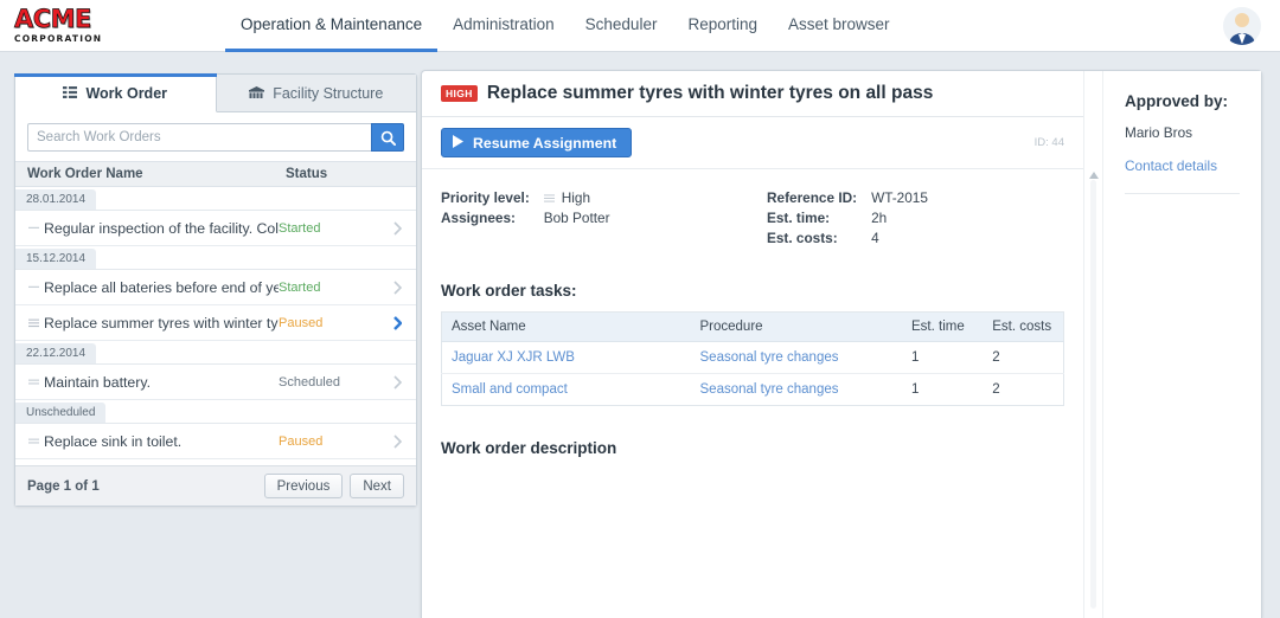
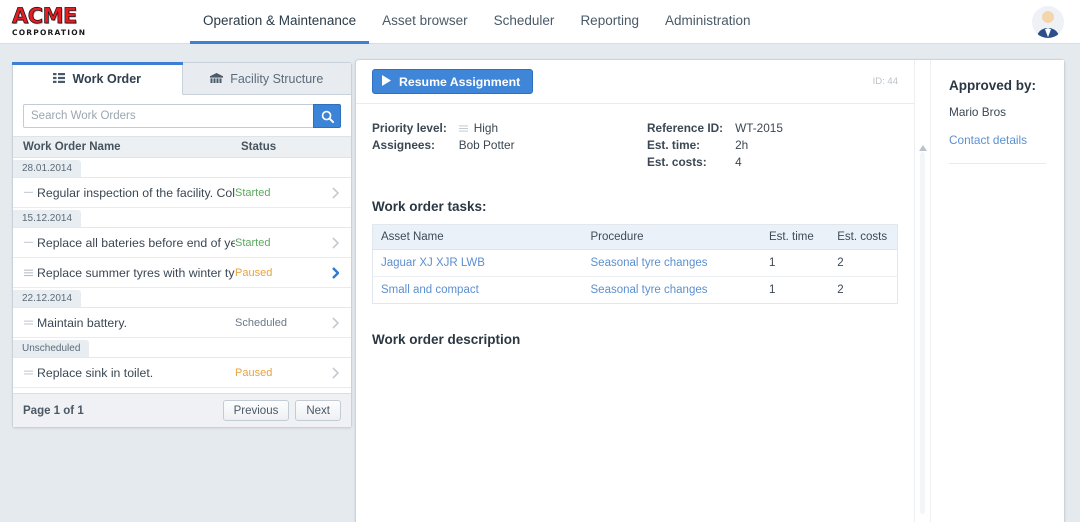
  ACME
  CORPORATION
  Operation & Maintenance
- Administration
+ Asset browser
  Scheduler
  Reporting
- Asset browser
+ Administration
  Work Order
  Facility Structure
  Search Work Orders
  Work Order Name
  Status
  28.01.2014
  Regular inspection of the facility. Col
  Started
  15.12.2014
  Replace all bateries before end of ye
  Started
  Replace summer tyres with winter ty
  Paused
  22.12.2014
  Maintain battery.
  Scheduled
  Unscheduled
  Replace sink in toilet.
  Paused
  Page 1 of 1
  Previous
  Next
- HIGH
- Replace summer tyres with winter tyres on all pass
  Resume Assignment
  ID: 44
  Priority level:
  Assignees:
  High
  Bob Potter
  Reference ID:
  Est. time:
  Est. costs:
  WT-2015
  2h
  4
  Work order tasks:
  Asset Name	Procedure	Est. time	Est. costs
  Jaguar XJ XJR LWB	Seasonal tyre changes	1	2
  Small and compact	Seasonal tyre changes	1	2
  Work order description
  Approved by:
  Mario Bros
  Contact details
